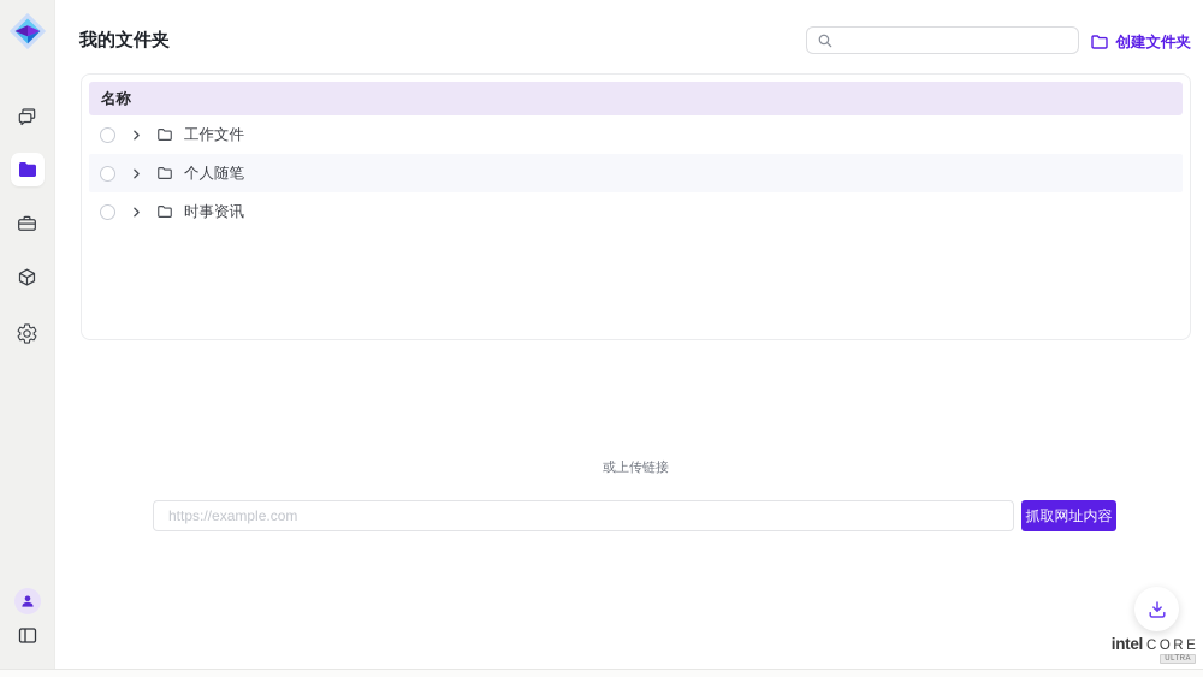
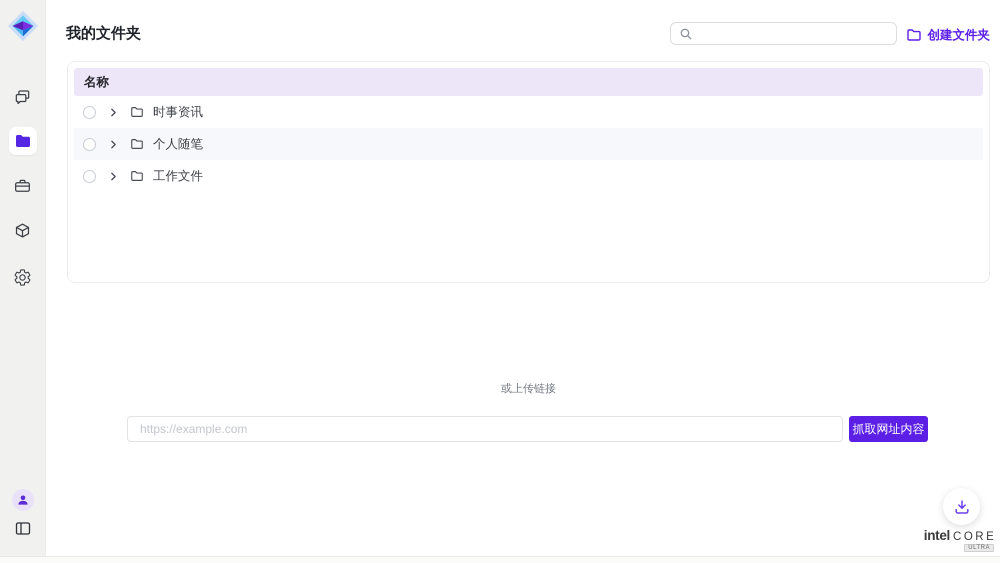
  我的文件夹
  创建文件夹
  名称
- 工作文件
+ 时事资讯
  个人随笔
- 时事资讯
+ 工作文件
  或上传链接
  https://example.com
  抓取网址内容
  intel
  CORE
